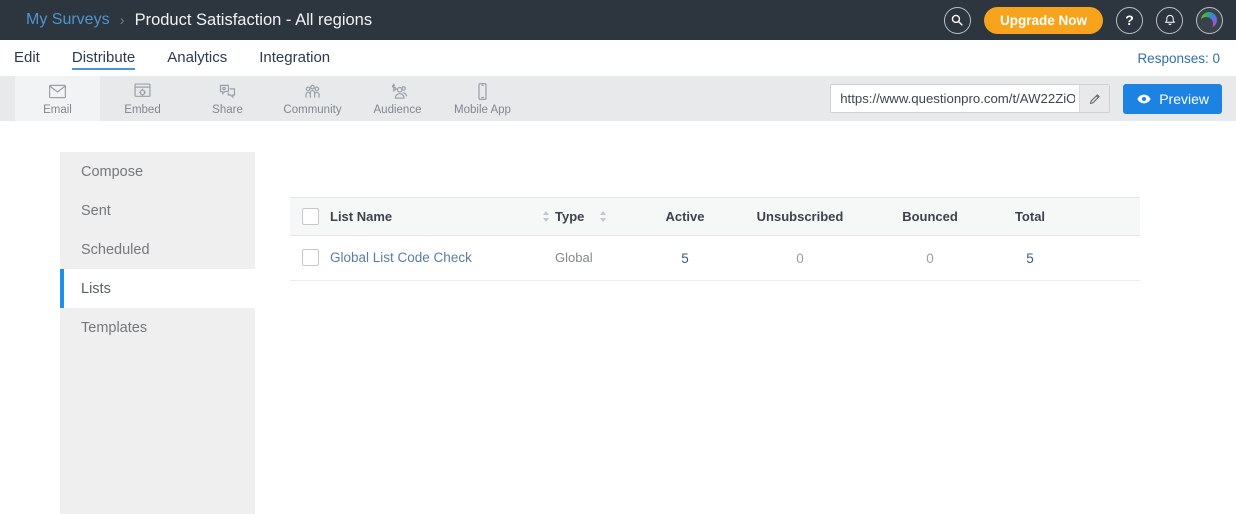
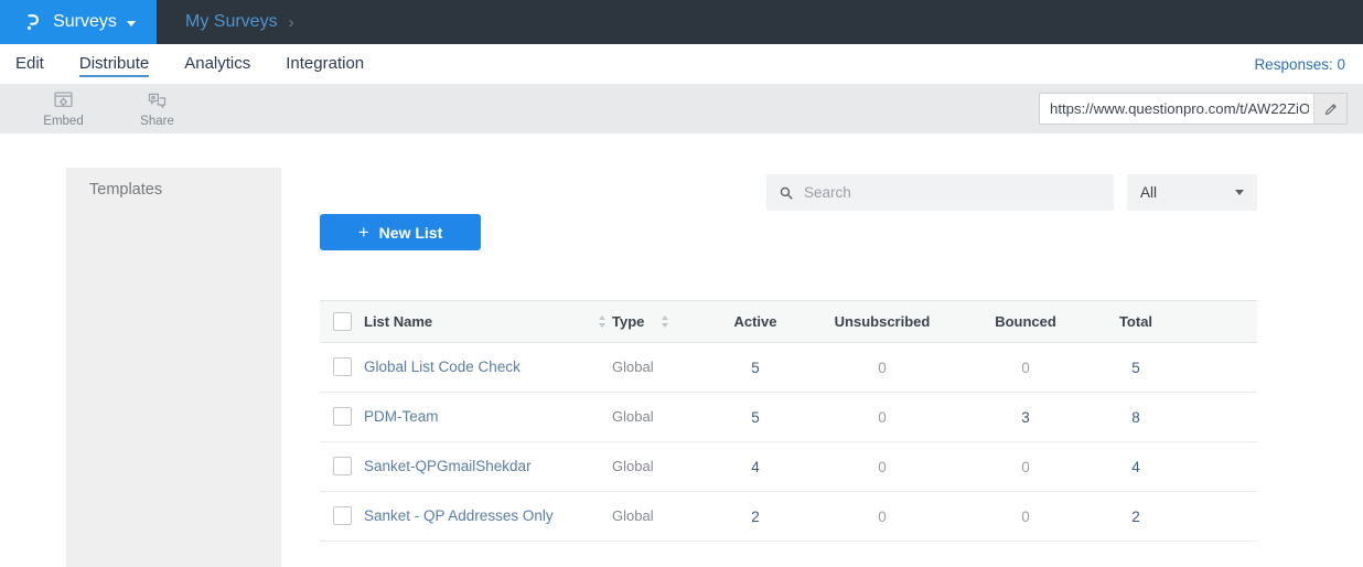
+ Surveys
  My Surveys
  ›
- Product Satisfaction - All regions
- Upgrade Now
- ?
  Edit
  Distribute
  Analytics
  Integration
  Responses: 0
- Email
  Embed
  Share
- Community
- Audience
- Mobile App
  https://www.questionpro.com/t/AW22ZiO
- Preview
- Compose
- Sent
- Scheduled
- Lists
  Templates
+ Search
+ All
+ +
+ New List
  	List Name	Type	Active	Unsubscribed	Bounced	Total
  	Global List Code Check	Global	5	0	0	5
+ 	PDM-Team	Global	5	0	3	8
+ 	Sanket-QPGmailShekdar	Global	4	0	0	4
+ 	Sanket - QP Addresses Only	Global	2	0	0	2
